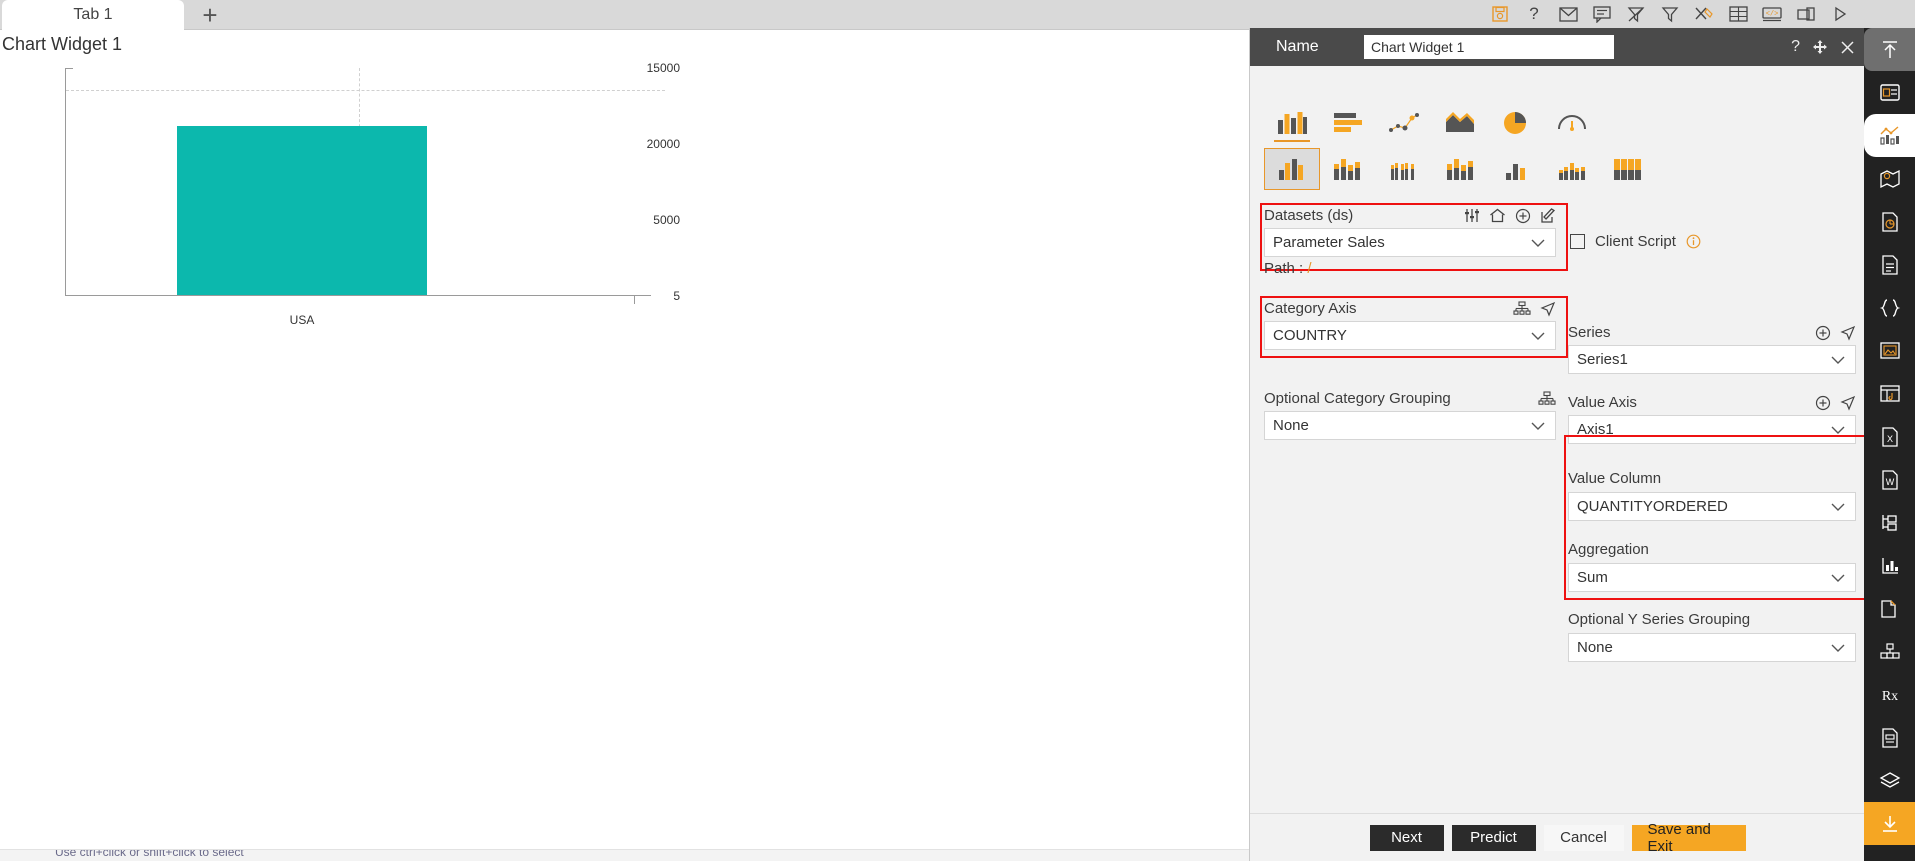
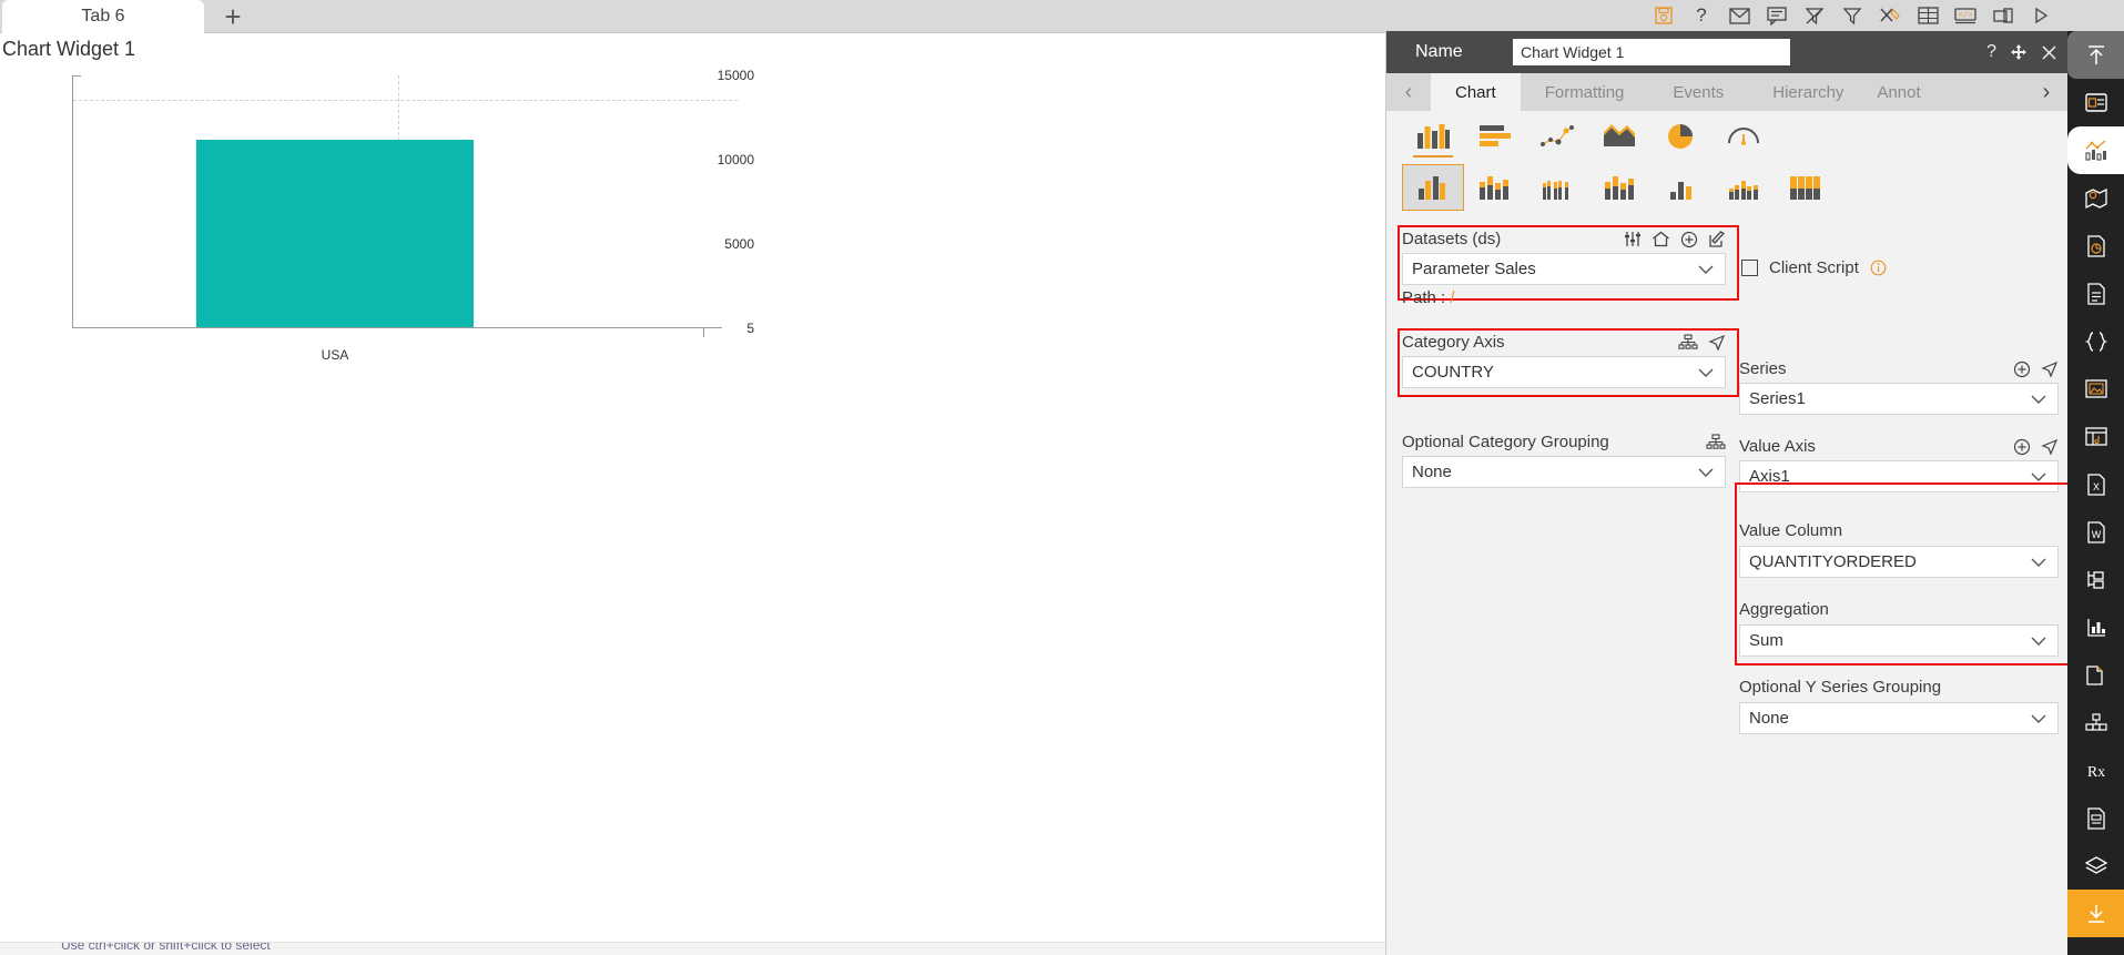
- Tab 1
+ Tab 6
  +
  Chart Widget 1
  15000
- 20000
+ 10000
  5000
  5
  USA
  Use ctrl+click or shift+click to select
  ?
  </>
  Name
  Chart Widget 1
  ?
+ ‹
+ Chart
+ Formatting
+ Events
+ Hierarchy
+ Annot
+ ›
  Datasets (ds)
  Parameter Sales
  Path : /
  Category Axis
  COUNTRY
  Optional Category Grouping
  None
  Client Script
  Series
  Series1
  Value Axis
  Axis1
  Value Column
  QUANTITYORDERED
  Aggregation
  Sum
  Optional Y Series Grouping
  None
- Next
- Predict
- Cancel
- Save and Exit
  X
  W
  Rx
